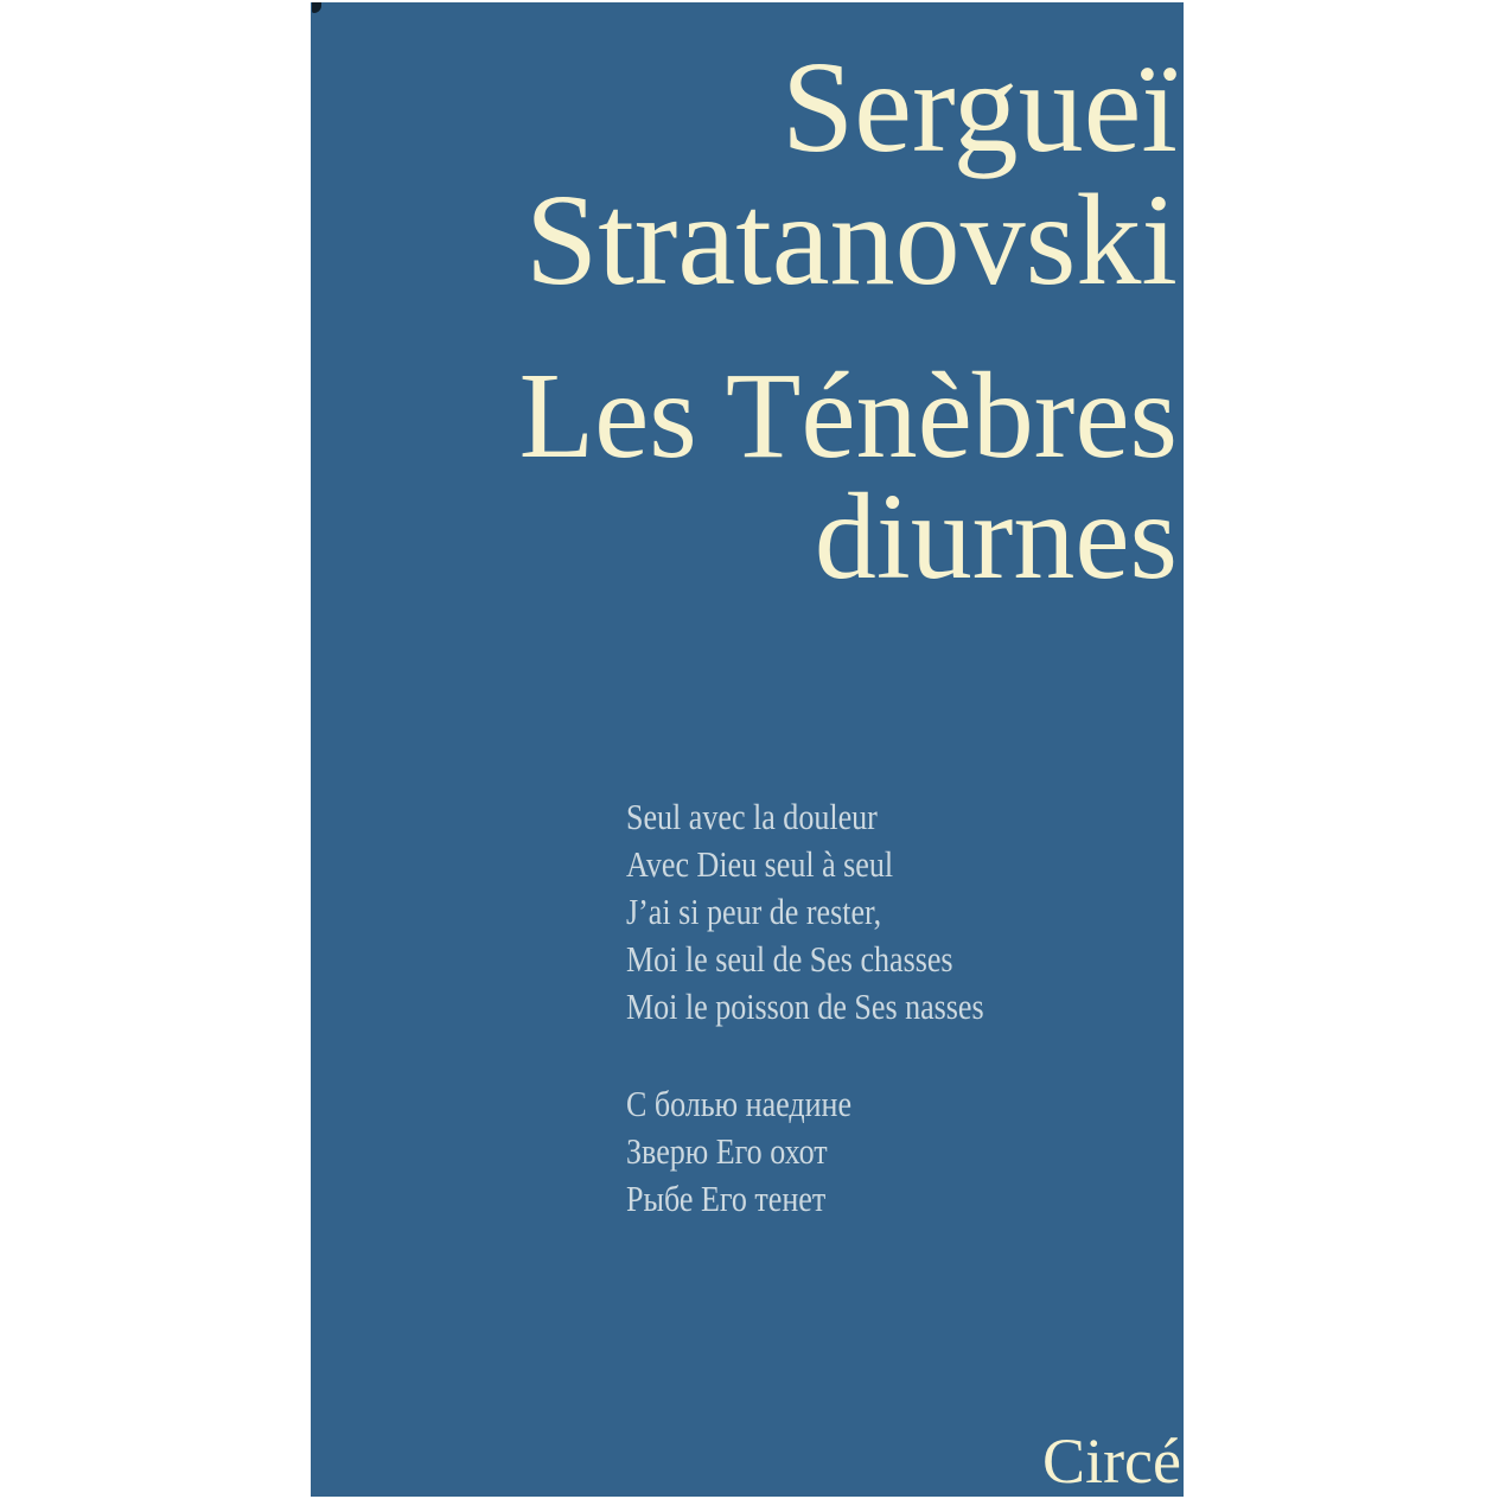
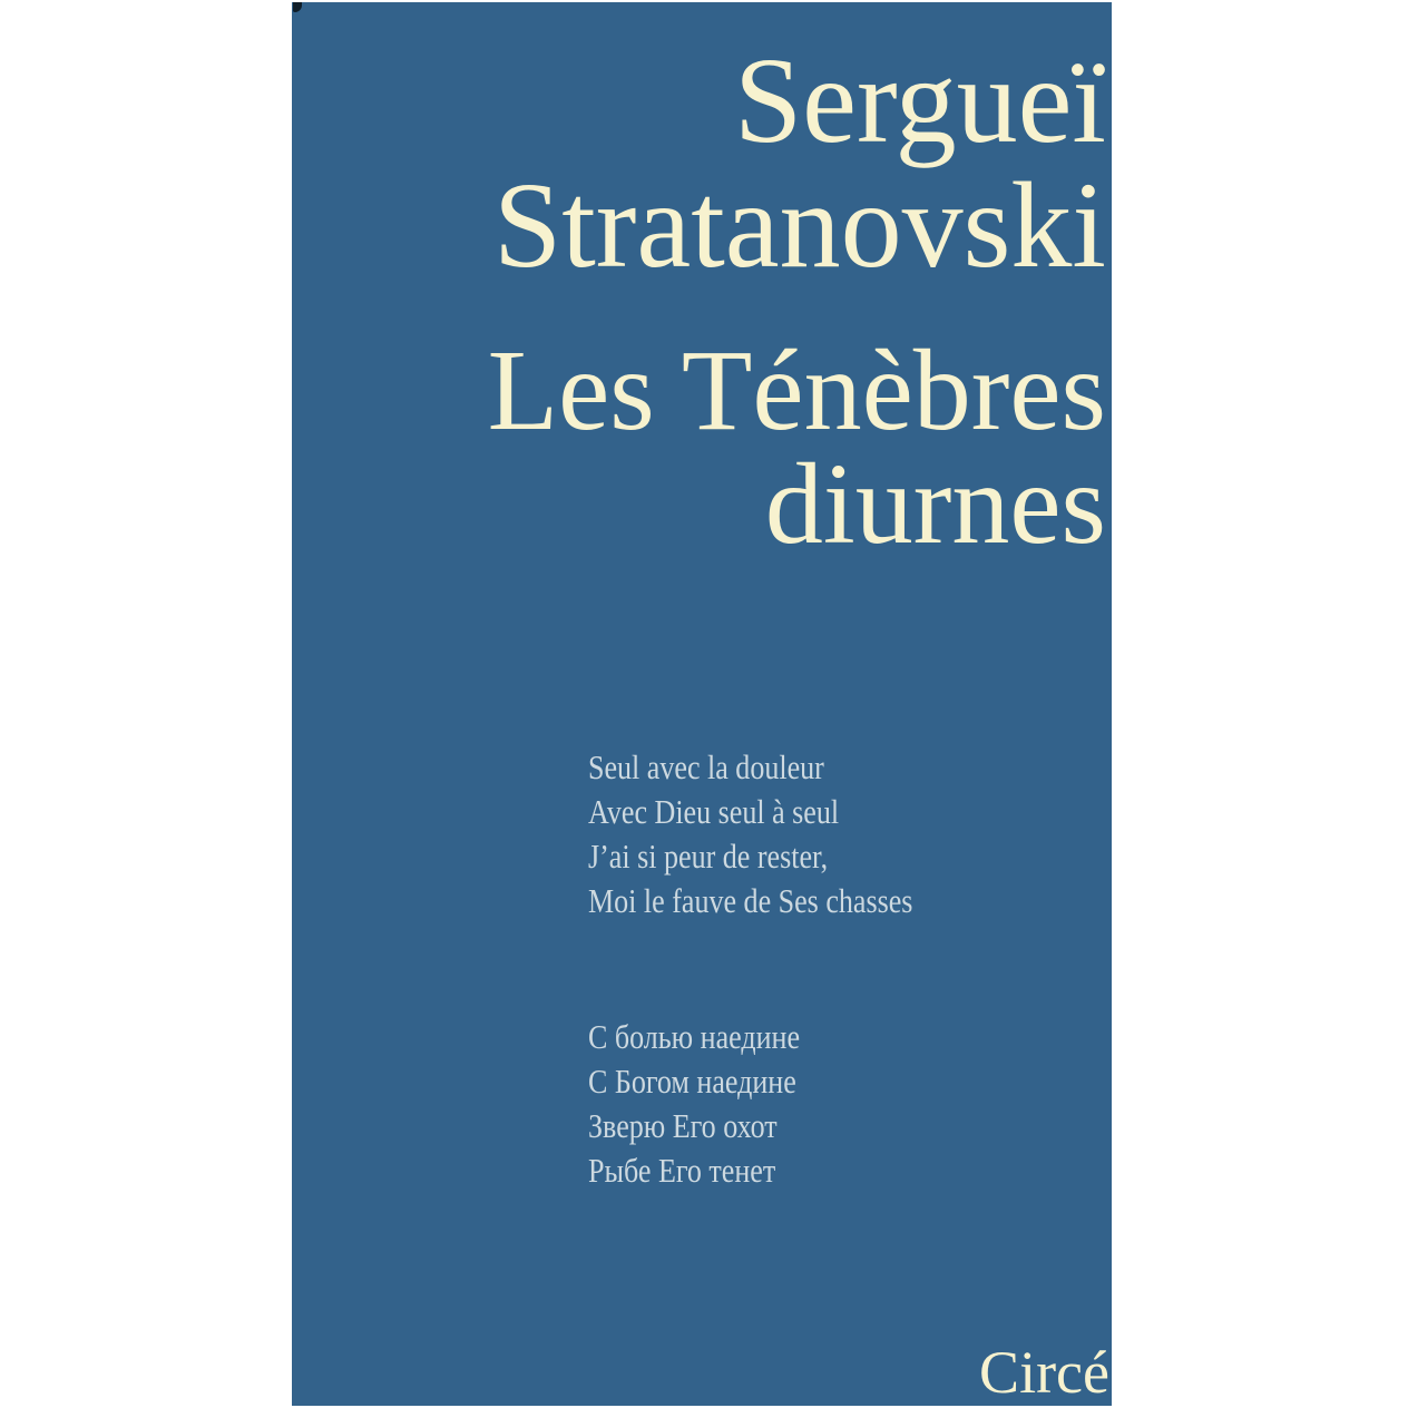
  Sergueï
  Stratanovski
  Les Ténèbres
  diurnes
  Seul avec la douleur
  Avec Dieu seul à seul
  J’ai si peur de rester,
- Moi le seul de Ses chasses
+ Moi le fauve de Ses chasses
- Moi le poisson de Ses nasses
  С болью наедине
+ С Богом наедине
  Зверю Его охот
  Рыбе Его тенет
  Circé
